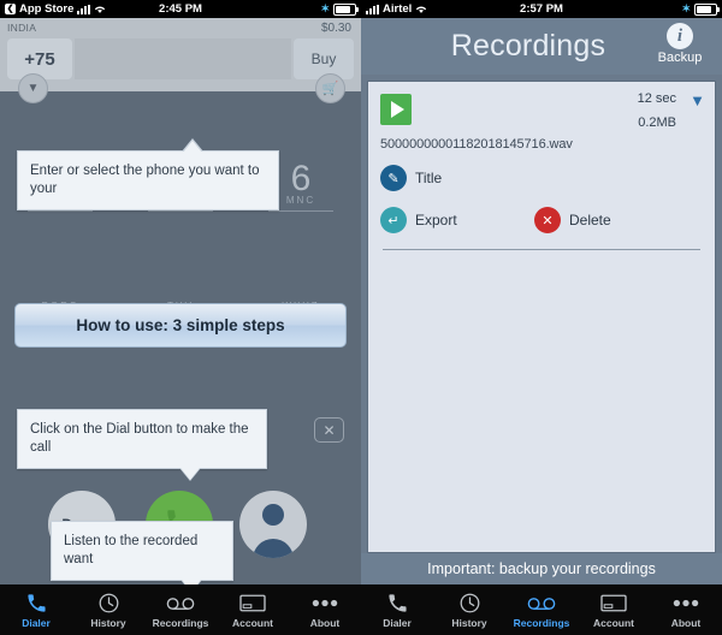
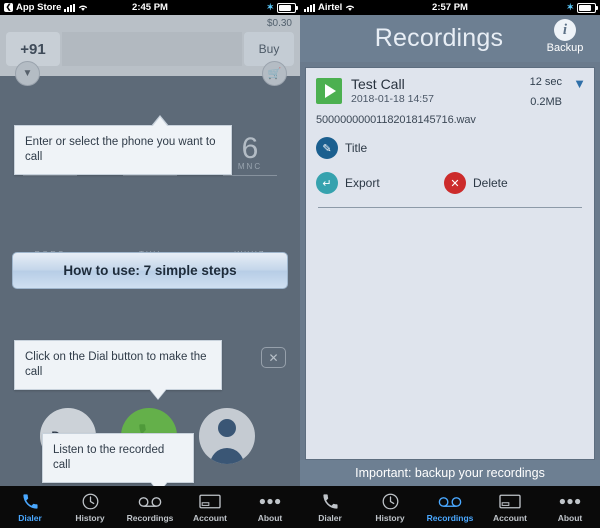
  App Store
  2:45 PM
  ✶
- INDIA
  $0.30
- +75
+ +91
  Buy
  ▼
  🛒
  6
  MNC
- How to use: 3 simple steps
+ How to use: 7 simple steps
  ✕
- Enter or select the phone you want to your
+ Enter or select the phone you want to call
  Click on the Dial button to make the call
- Listen to the recorded want
+ Listen to the recorded call
  Dialer
  History
  Recordings
  Account
  About
  Airtel
  2:57 PM
  ✶
  Recordings
  i
  Backup
+ Test Call
+ 2018-01-18 14:57
  12 sec
  0.2MB
  ▼
  50000000001182018145716.wav
  ✎
  Title
  ↵
  Export
  ✕
  Delete
  Important: backup your recordings
  Dialer
  History
  Recordings
  Account
  About
